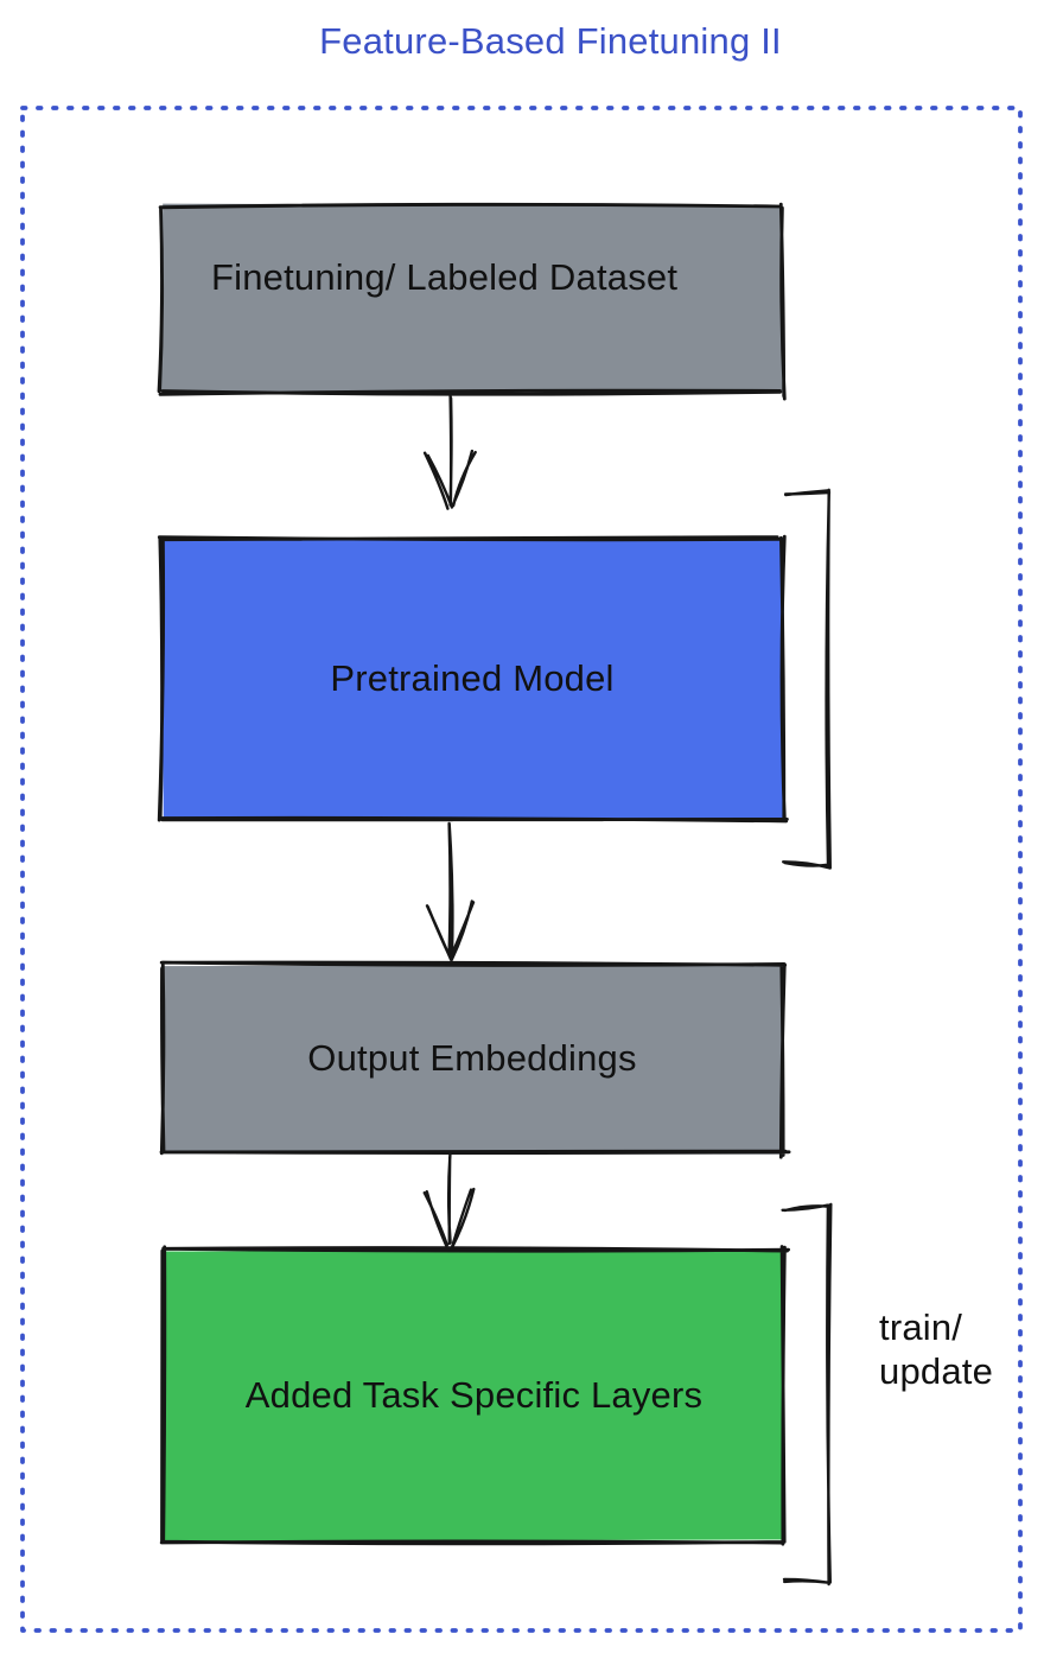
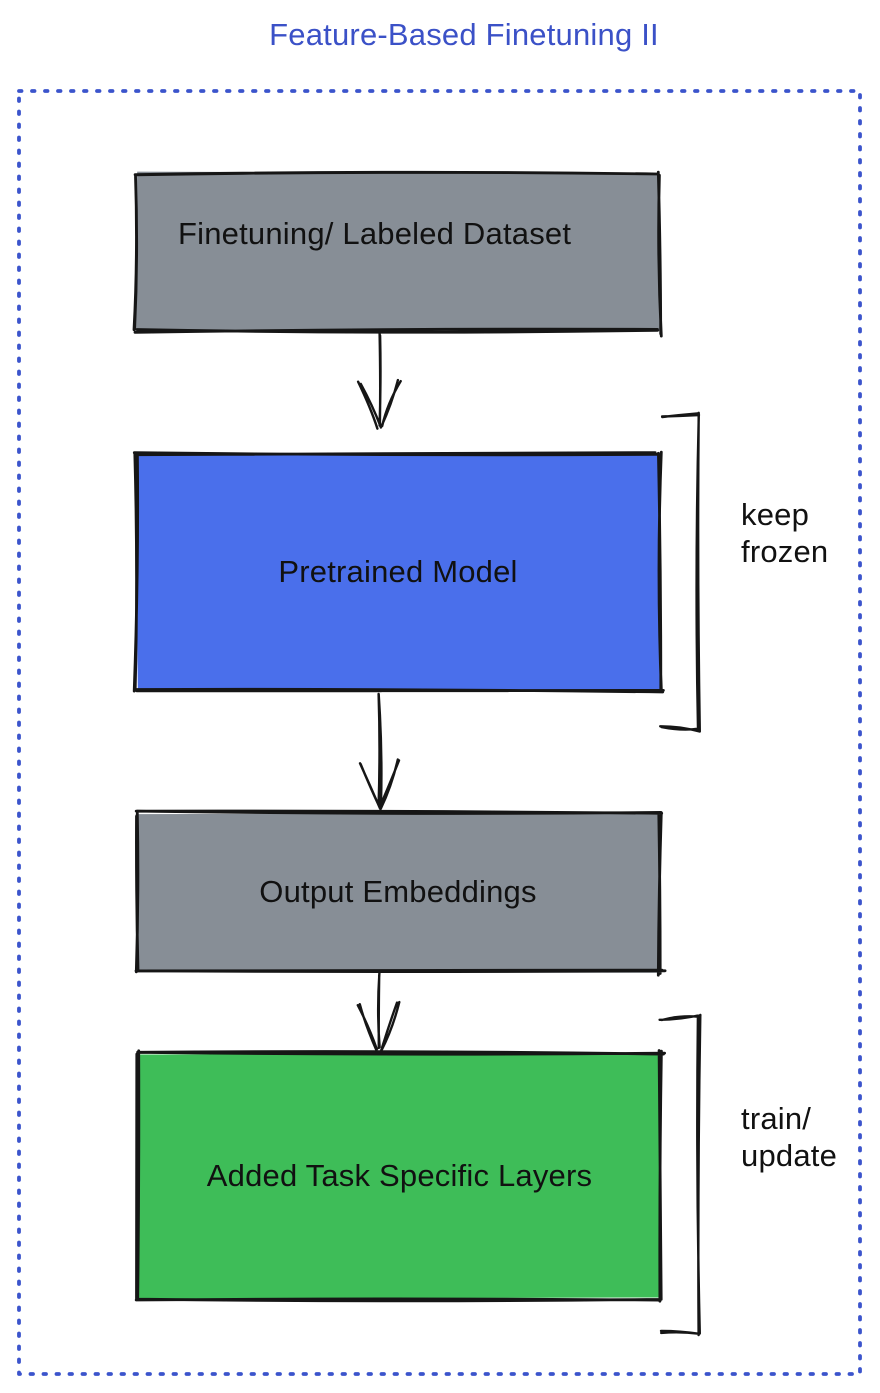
  Feature-Based Finetuning II
  Finetuning/ Labeled Dataset
  Pretrained Model
  Output Embeddings
  Added Task Specific Layers
+ keep frozen
  train/ update
